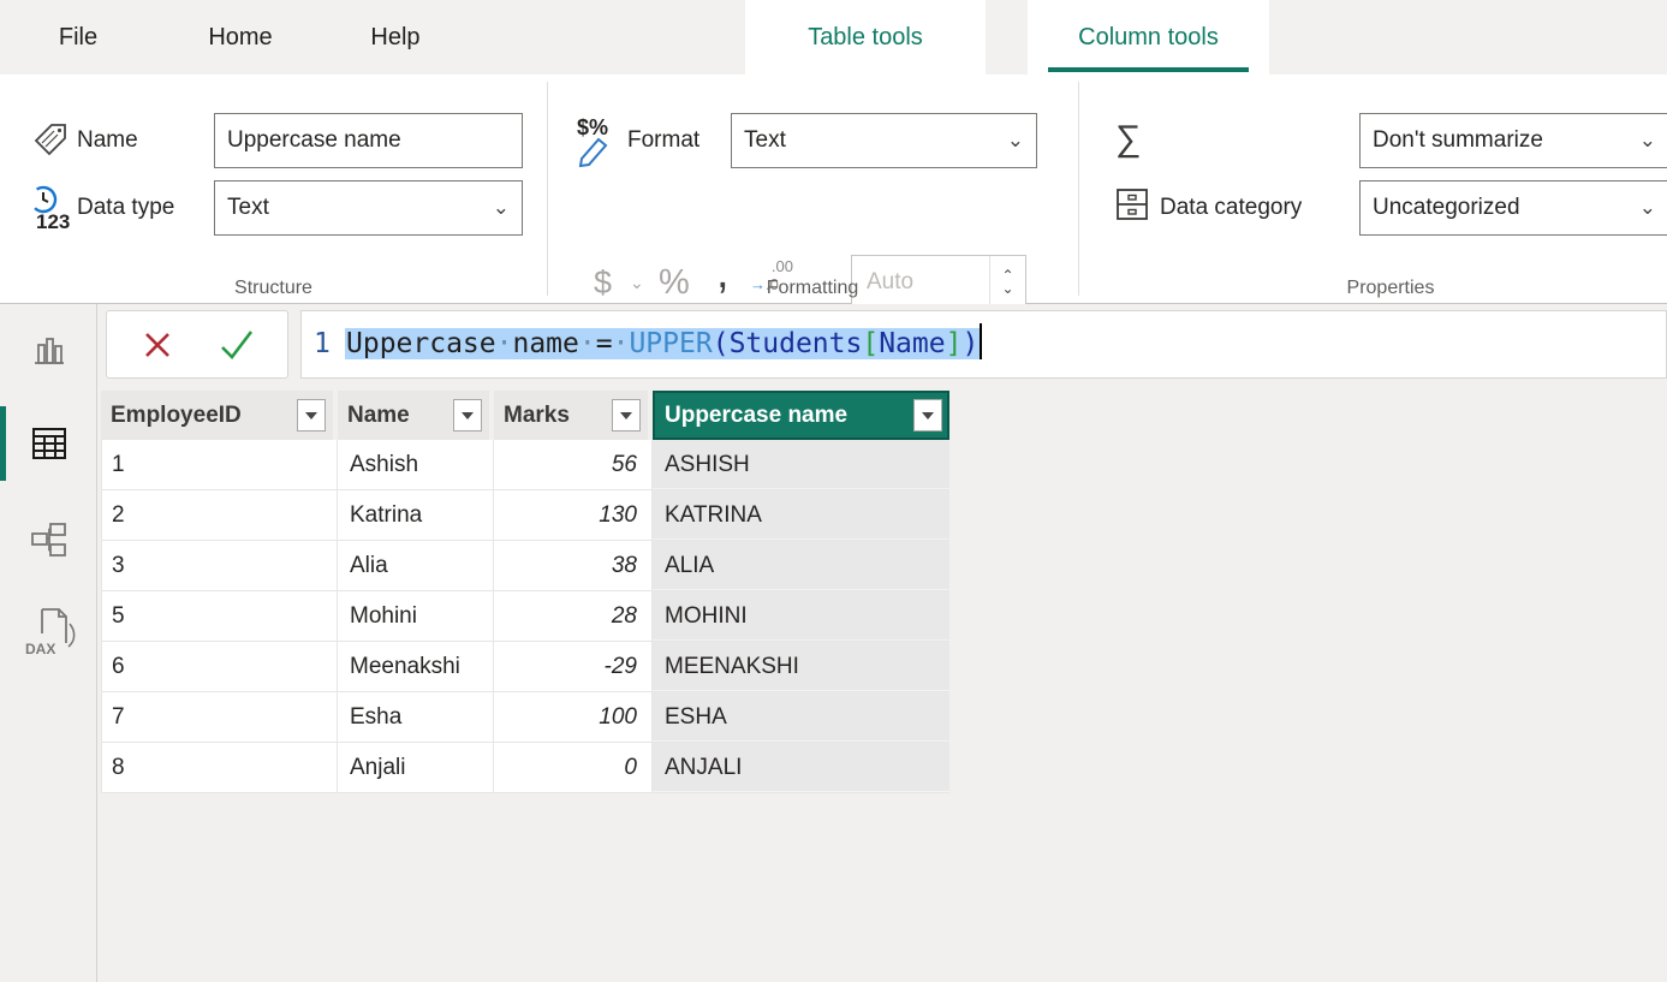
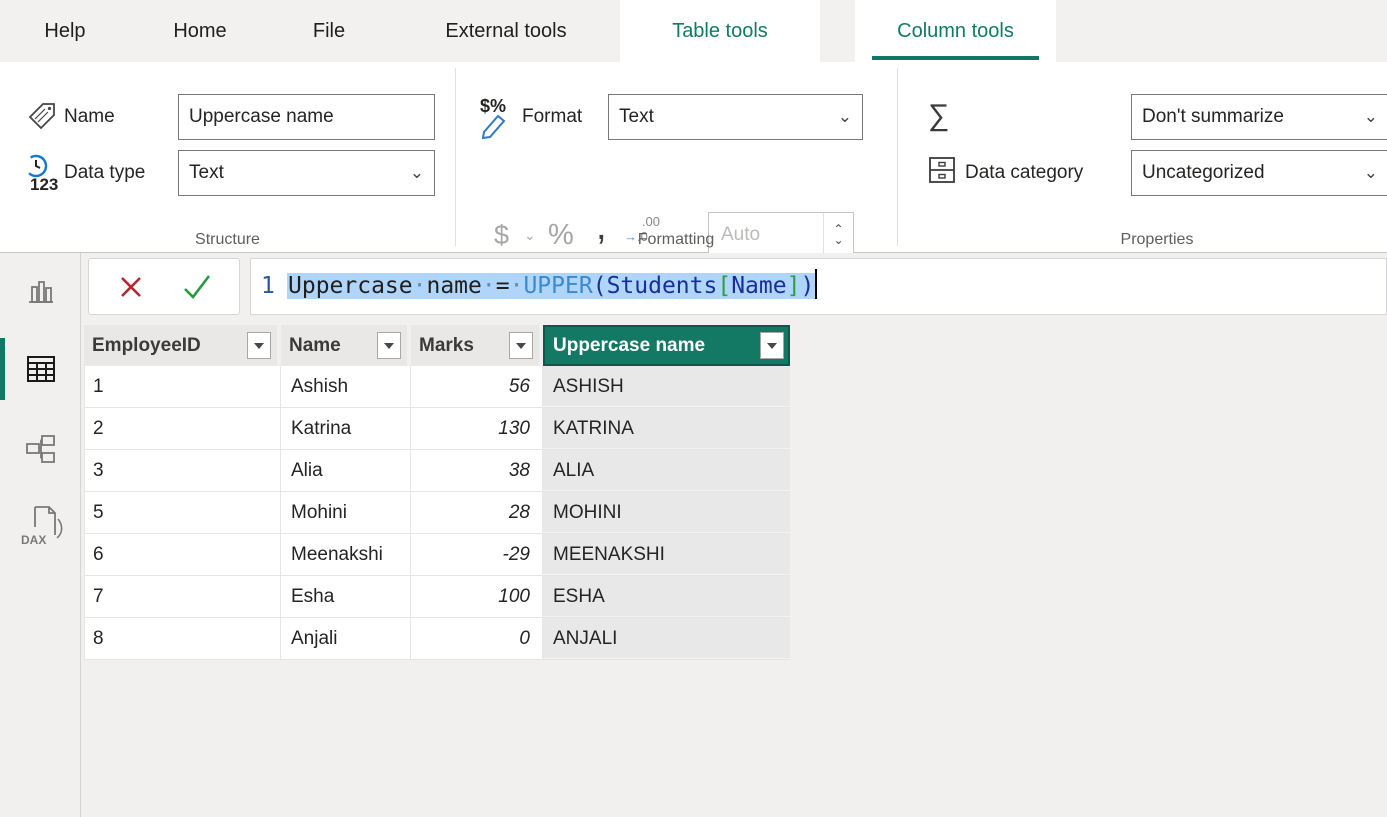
- File
+ Help
  Home
- Help
+ File
+ External tools
  Table tools
  Column tools
  Name
  Uppercase name
  123
  Data type
  Text
  ⌄
  Structure
  $%
  Format
  Text
  ⌄
  $
  ⌄
  %
  ,
  .00
  →.0
  Auto
  ⌃
  ⌄
  Formatting
  ∑
  Don't summarize
  ⌄
  Data category
  Uncategorized
  ⌄
  Properties
  DAX
  1
  Uppercase·name· =· UPPER(Students[Name])
  EmployeeID
  Name
  Marks
  Uppercase name
  1
  Ashish
  56
  ASHISH
  2
  Katrina
  130
  KATRINA
  3
  Alia
  38
  ALIA
  5
  Mohini
  28
  MOHINI
  6
  Meenakshi
  -29
  MEENAKSHI
  7
  Esha
  100
  ESHA
  8
  Anjali
  0
  ANJALI
